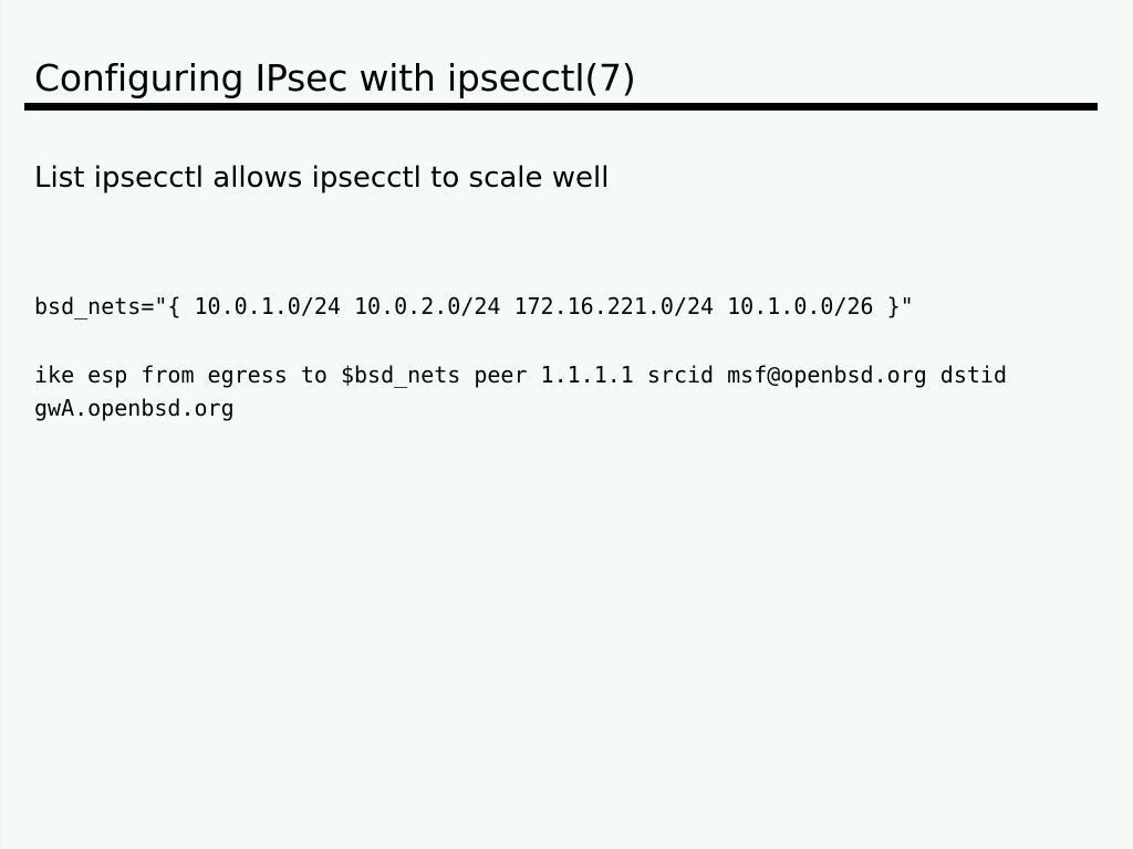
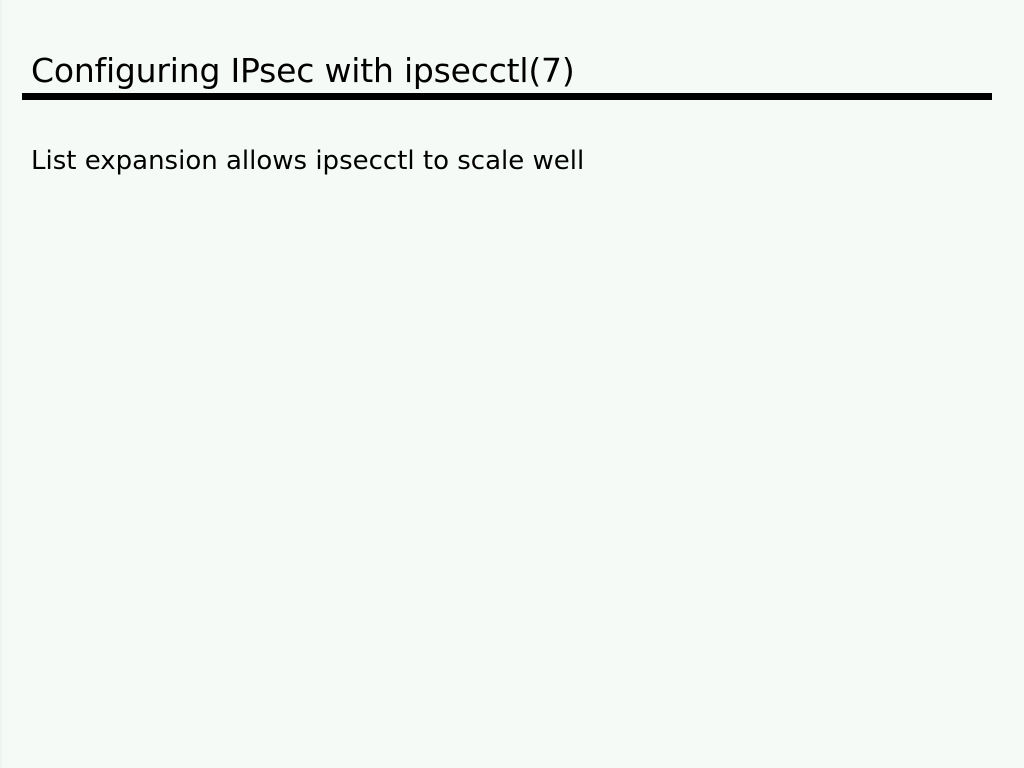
  Configuring IPsec with ipsecctl(7)
- List ipsecctl allows ipsecctl to scale well
+ List expansion allows ipsecctl to scale well
- bsd_nets="{ 10.0.1.0/24 10.0.2.0/24 172.16.221.0/24 10.1.0.0/26 }"
- ike esp from egress to $bsd_nets peer 1.1.1.1 srcid msf@openbsd.org dstid gwA.openbsd.org
